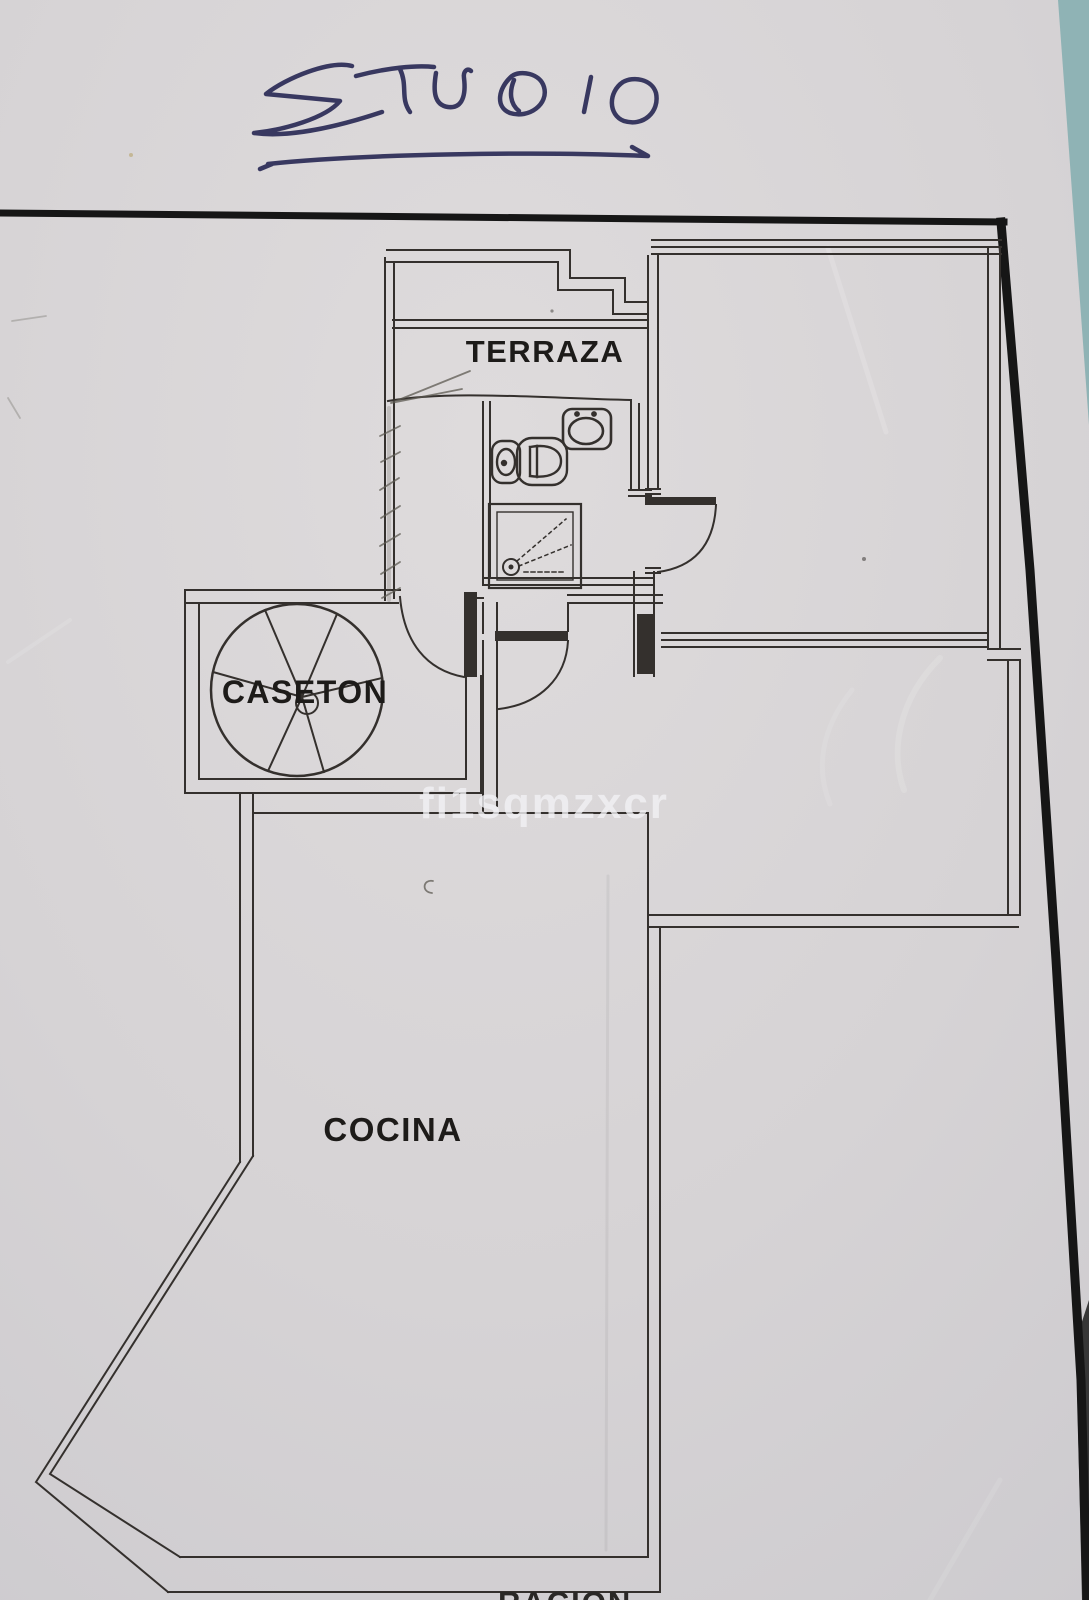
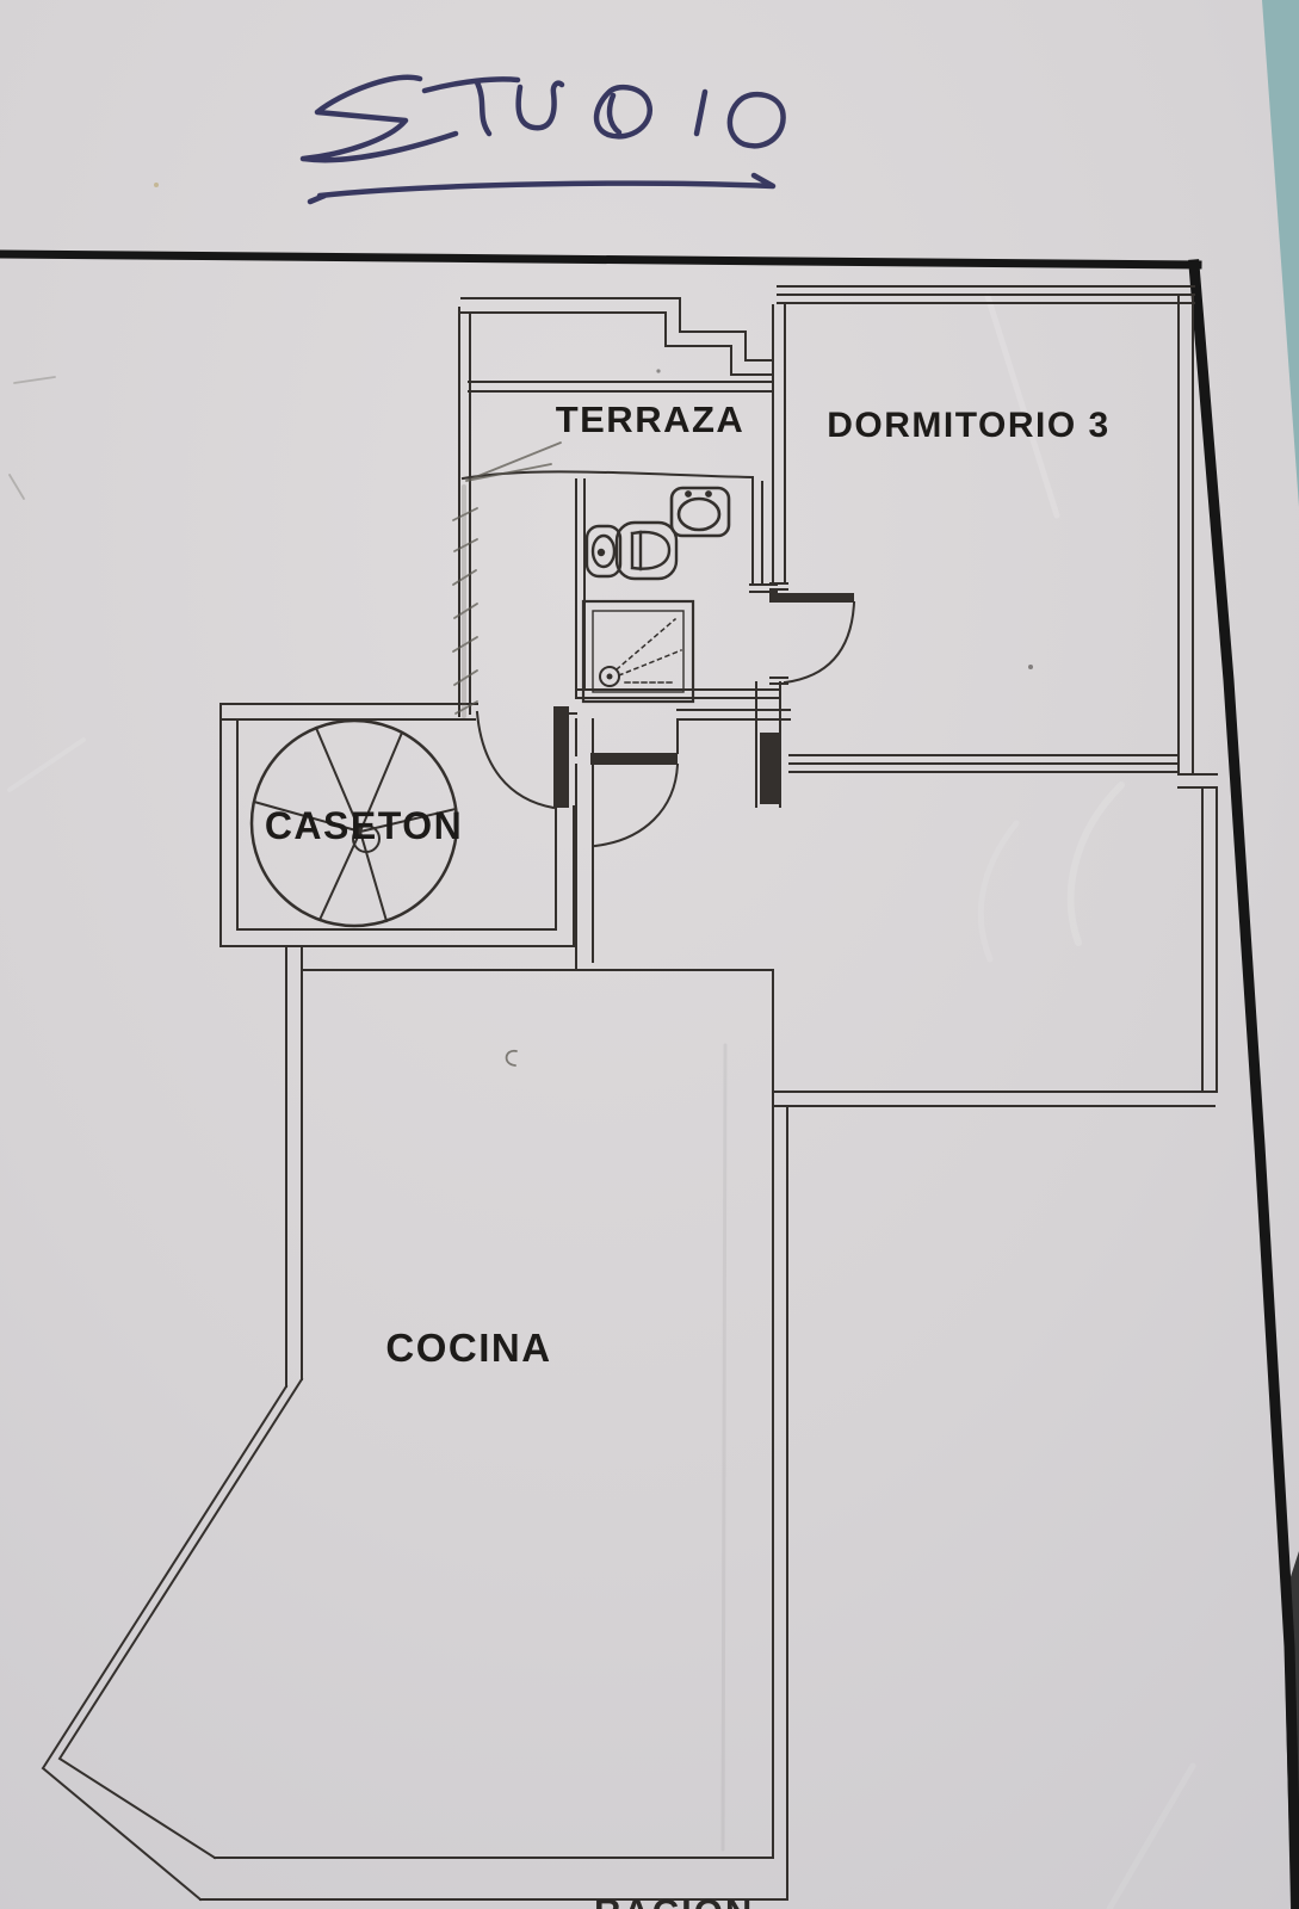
  TERRAZA
+ DORMITORIO 3
  CASETON
  COCINA
- fi1sqmzxcr
